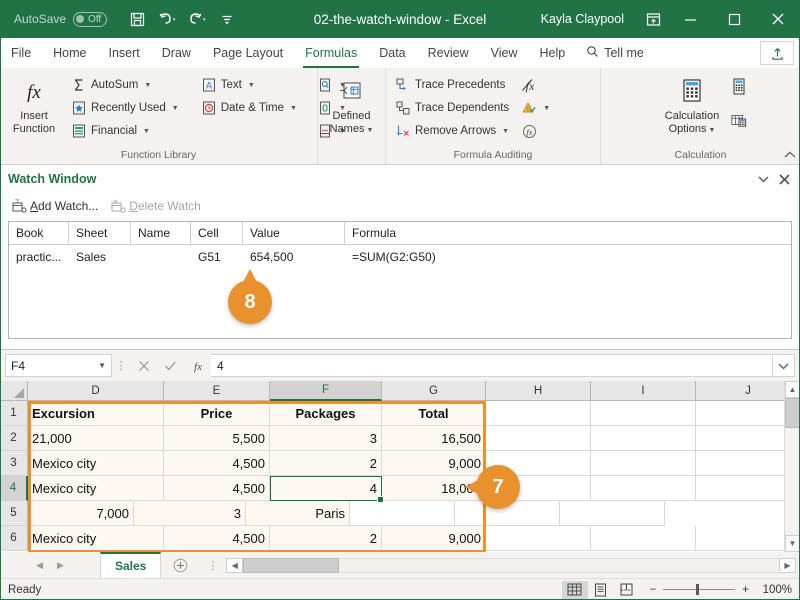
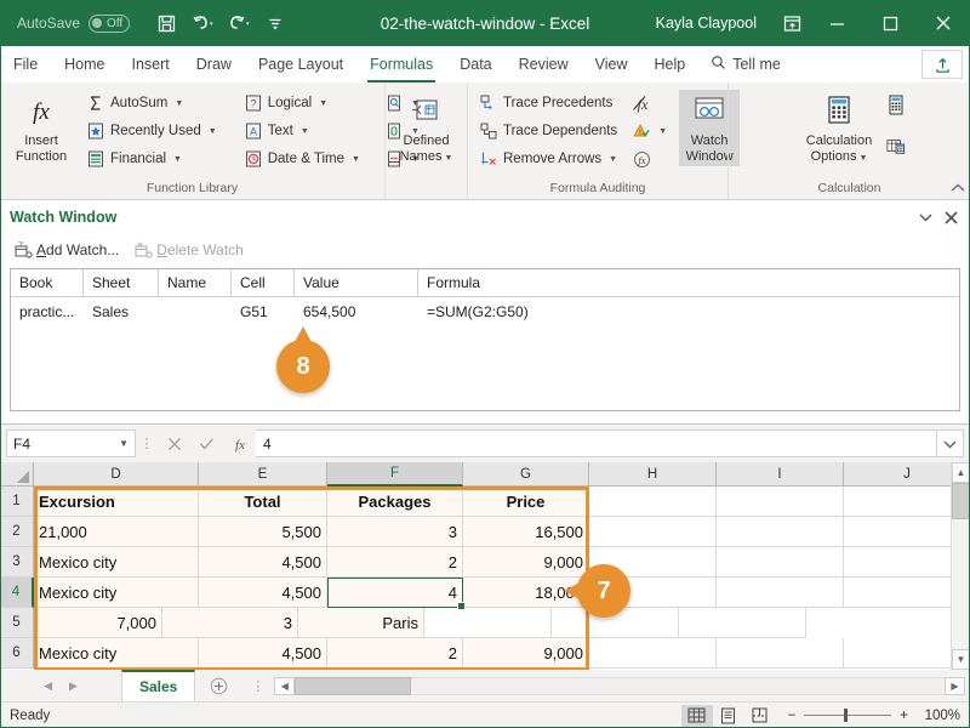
  AutoSave
  Off
  02-the-watch-window - Excel
  Kayla Claypool
  File
  Home
  Insert
  Draw
  Page Layout
  Formulas
  Data
  Review
  View
  Help
  Tell me
  fx
  Insert
  Function
  AutoSum
  Recently Used
  Financial
+ ?
+ Logical
  A
  Text
  Date & Time
  Function Library
  Defined
  Names
  Trace Precedents
  Trace Dependents
  Remove Arrows
  fx
  fx
+ Watch
+ Window
  Formula Auditing
  Calculation
  Options
  Calculation
  Watch Window
  Add Watch...
  Delete Watch
  Book
  Sheet
  Name
  Cell
  Value
  Formula
  practic...
  Sales
  G51
  654,500
  =SUM(G2:G50)
  8
  F4
  ▼
  ⋮
  fx
  4
  D
  E
  F
  G
  H
  I
  J
  1
  Excursion
- Price
+ Total
  Packages
- Total
+ Price
  2
  21,000
  5,500
  3
  16,500
  3
  Mexico city
  4,500
  2
  9,000
  4
  Mexico city
  4,500
  18,00
  5
  7,000
  3
  Paris
  6
  Mexico city
  4,500
  2
  9,000
  7
  ▲
  ▼
  ◀
  ▶
  Sales
  ⋮
  ◀
  ▶
  Ready
  −
  +
  100%
